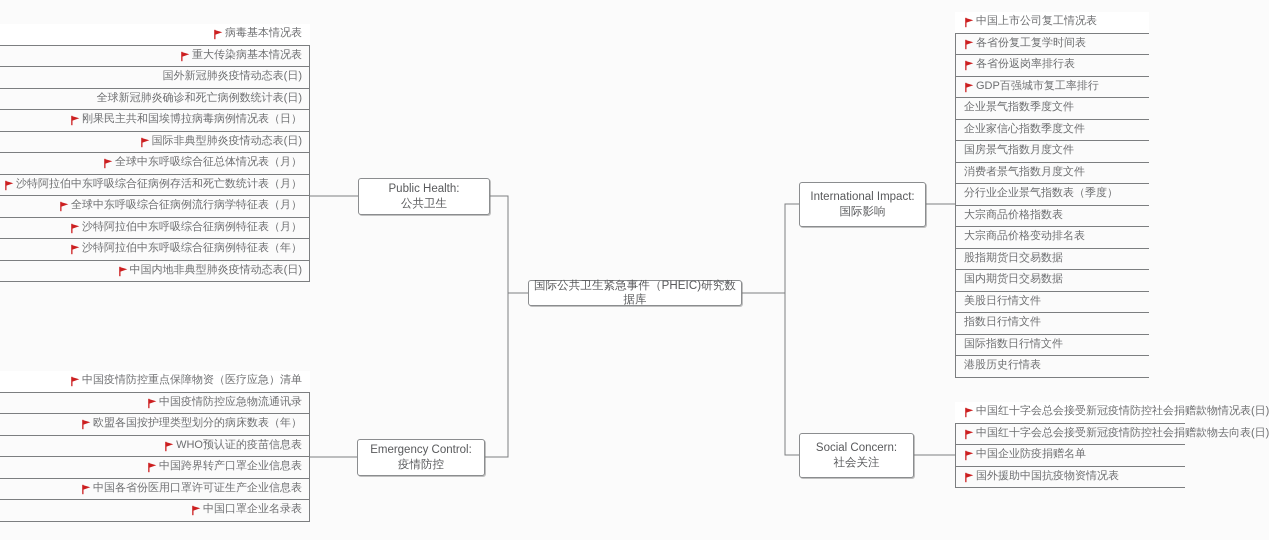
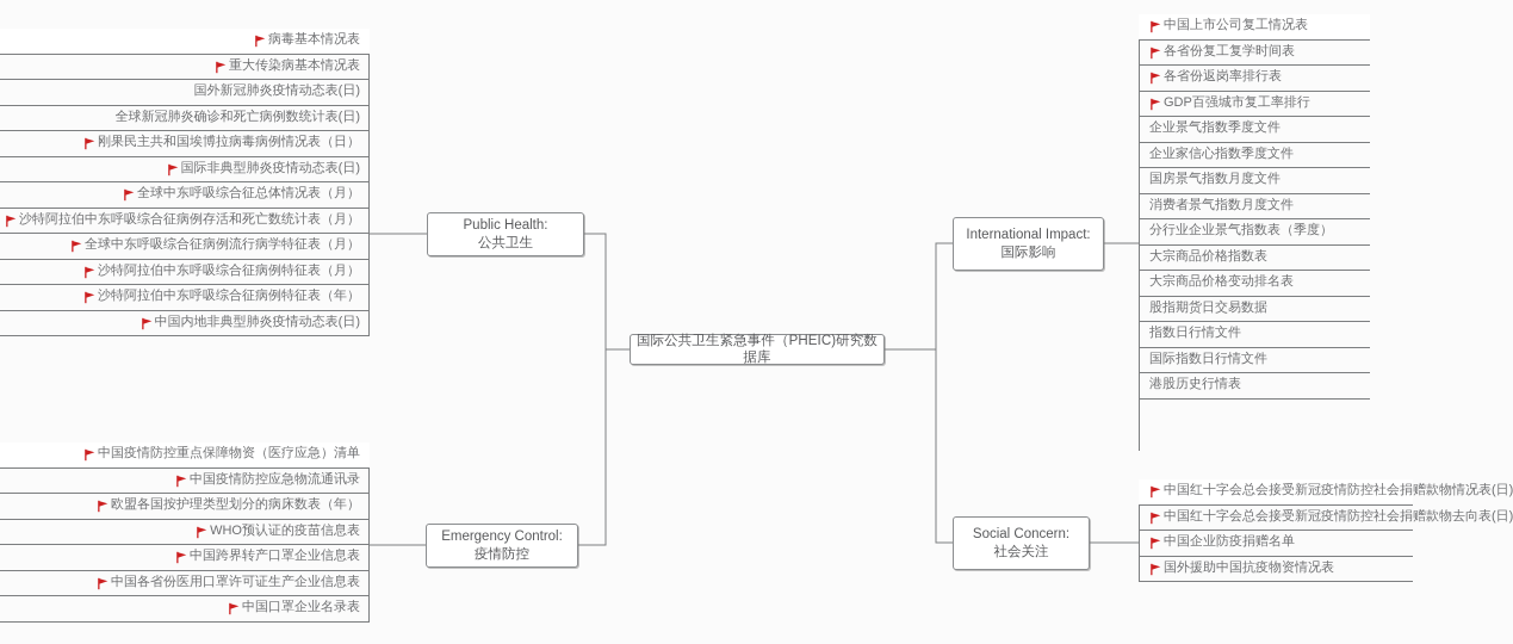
  病毒基本情况表
  重大传染病基本情况表
  国外新冠肺炎疫情动态表(日)
  全球新冠肺炎确诊和死亡病例数统计表(日)
  刚果民主共和国埃博拉病毒病例情况表（日）
  国际非典型肺炎疫情动态表(日)
  全球中东呼吸综合征总体情况表（月）
  沙特阿拉伯中东呼吸综合征病例存活和死亡数统计表（月）
  全球中东呼吸综合征病例流行病学特征表（月）
  沙特阿拉伯中东呼吸综合征病例特征表（月）
  沙特阿拉伯中东呼吸综合征病例特征表（年）
  中国内地非典型肺炎疫情动态表(日)
  中国疫情防控重点保障物资（医疗应急）清单
  中国疫情防控应急物流通讯录
  欧盟各国按护理类型划分的病床数表（年）
  WHO预认证的疫苗信息表
  中国跨界转产口罩企业信息表
  中国各省份医用口罩许可证生产企业信息表
  中国口罩企业名录表
  中国上市公司复工情况表
  各省份复工复学时间表
  各省份返岗率排行表
  GDP百强城市复工率排行
  企业景气指数季度文件
  企业家信心指数季度文件
  国房景气指数月度文件
  消费者景气指数月度文件
  分行业企业景气指数表（季度）
  大宗商品价格指数表
  大宗商品价格变动排名表
  股指期货日交易数据
- 国内期货日交易数据
- 美股日行情文件
  指数日行情文件
  国际指数日行情文件
  港股历史行情表
  中国红十字会总会接受新冠疫情防控社会捐赠款物情况表(日)
  中国红十字会总会接受新冠疫情防控社会捐赠款物去向表(日)
  中国企业防疫捐赠名单
  国外援助中国抗疫物资情况表
  国际公共卫生紧急事件（PHEIC)研究数据库
  Public Health:
  公共卫生
  Emergency Control:
  疫情防控
  International Impact:
  国际影响
  Social Concern:
  社会关注
